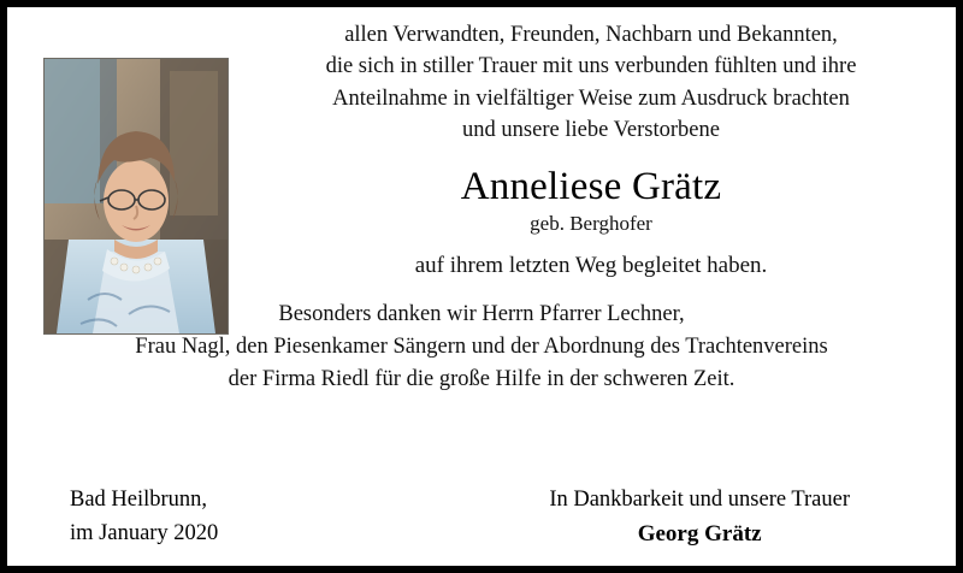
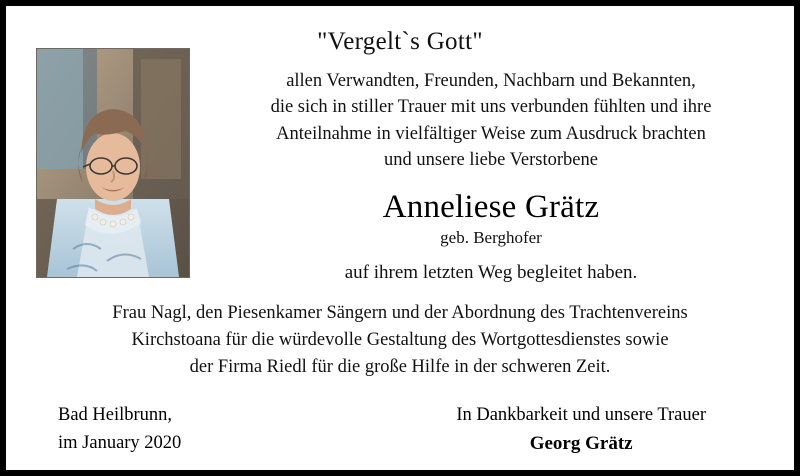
+ "Vergelt`s Gott"
  allen Verwandten, Freunden, Nachbarn und Bekannten,
  die sich in stiller Trauer mit uns verbunden fühlten und ihre
  Anteilnahme in vielfältiger Weise zum Ausdruck brachten
  und unsere liebe Verstorbene
  Anneliese Grätz
  geb. Berghofer
  auf ihrem letzten Weg begleitet haben.
- Besonders danken wir Herrn Pfarrer Lechner,
  Frau Nagl, den Piesenkamer Sängern und der Abordnung des Trachtenvereins
+ Kirchstoana für die würdevolle Gestaltung des Wortgottesdienstes sowie
  der Firma Riedl für die große Hilfe in der schweren Zeit.
  Bad Heilbrunn,
  im January 2020
  In Dankbarkeit und unsere Trauer
  Georg Grätz
